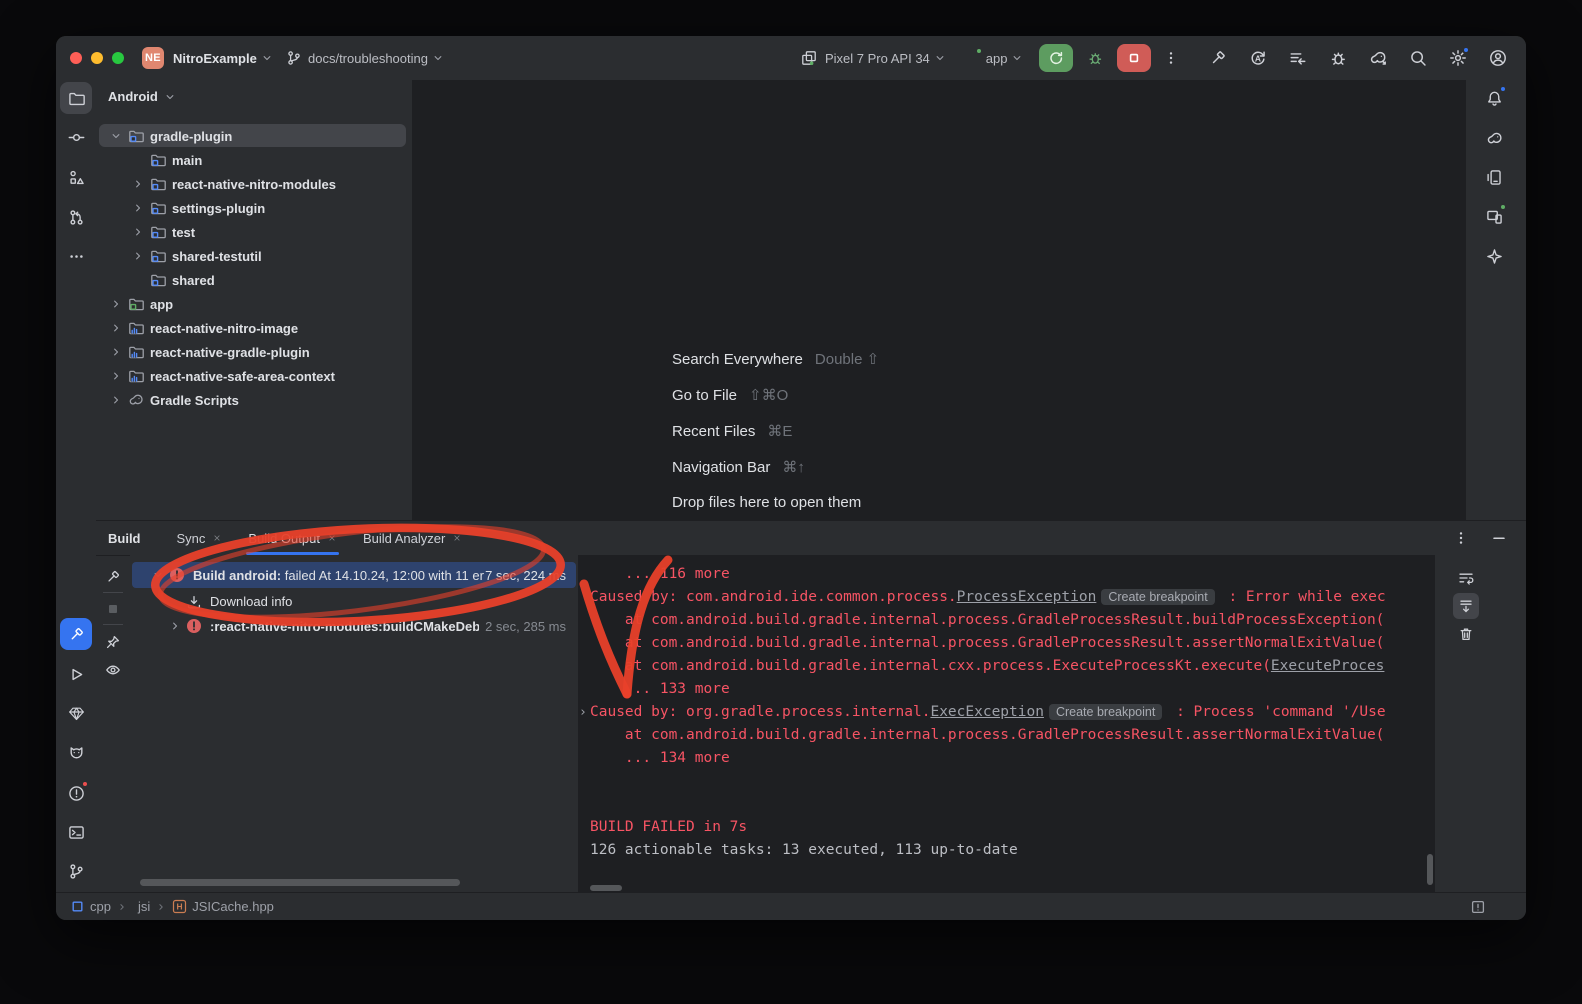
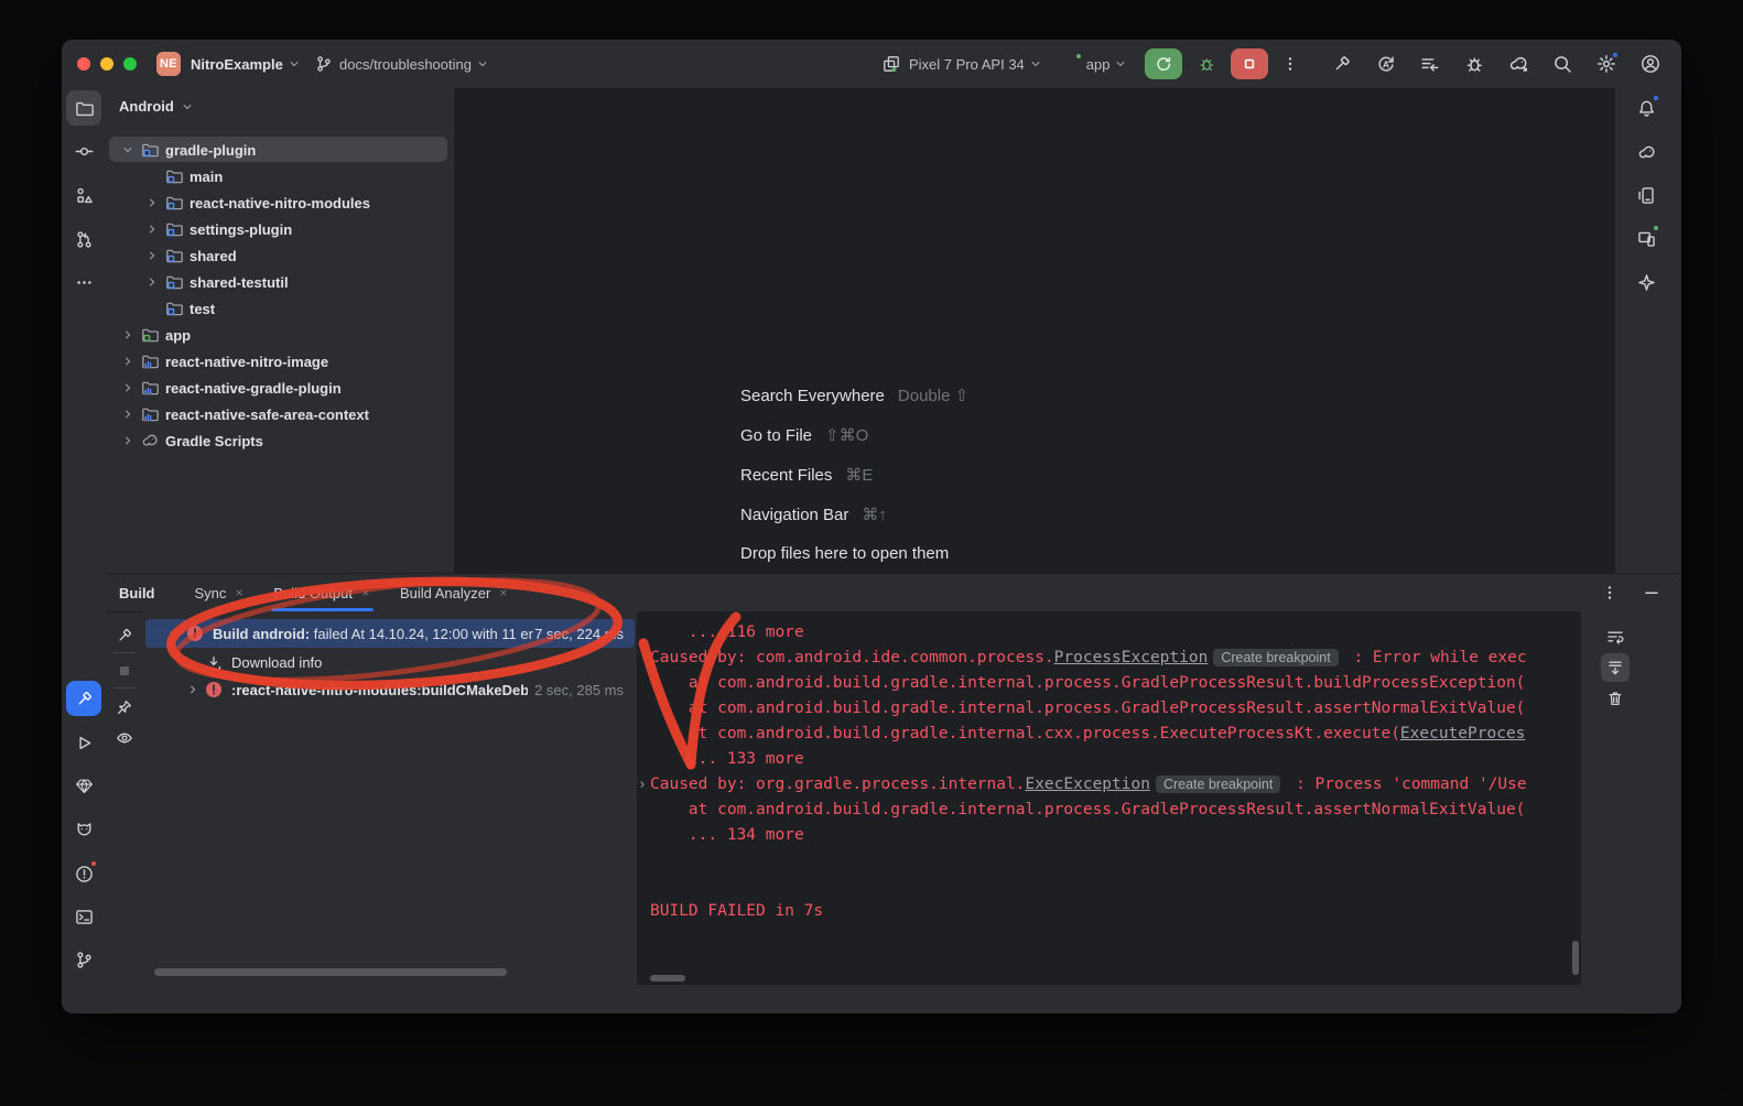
  NE
  NitroExample
  docs/troubleshooting
  Pixel 7 Pro API 34
  app
  A
  Android
  gradle-plugin
  main
  react-native-nitro-modules
  settings-plugin
- test
+ shared
  shared-testutil
- shared
+ test
  app
  react-native-nitro-image
  react-native-gradle-plugin
  react-native-safe-area-context
  Gradle Scripts
  Search Everywhere Double ⇧
  Go to File ⇧⌘O
  Recent Files ⌘E
  Navigation Bar ⌘↑
  Drop files here to open them
  Build
  Sync
  Build Analyzer
  Build android: failed At 14.10.24, 12:00 with 11 er
  7 sec, 224s
  Download info
  :react-nativedules:buildCMakeDeb
  2 sec, 285 ms
  ... 116 more
  Caused by: com.android.ide.common.process.ProcessException Create breakpoint : Error while exec
  a com.android.build.gradle.internal.process.GradleProcessResult.buildProcessException(
  t com.android.build.gradle.internal.process.GradleProcessResult.assertNormalExitValue(
  t com.android.build.gradle.internal.cxx.process.ExecuteProcessKt.execute(ExecuteProces
  .. 133 more
  ›
  Caused by: org.gradle.process.internal.ExecException Create breakpoint : Process 'command '/Use
  at com.android.build.gradle.internal.process.GradleProcessResult.assertNormalExitValue(
  ... 134 more
  BUILD FAILED in 7s
- 126 actionable tasks: 13 executed, 113 up-to-date
- cpp
- jsi
- H
- JSICache.hpp
